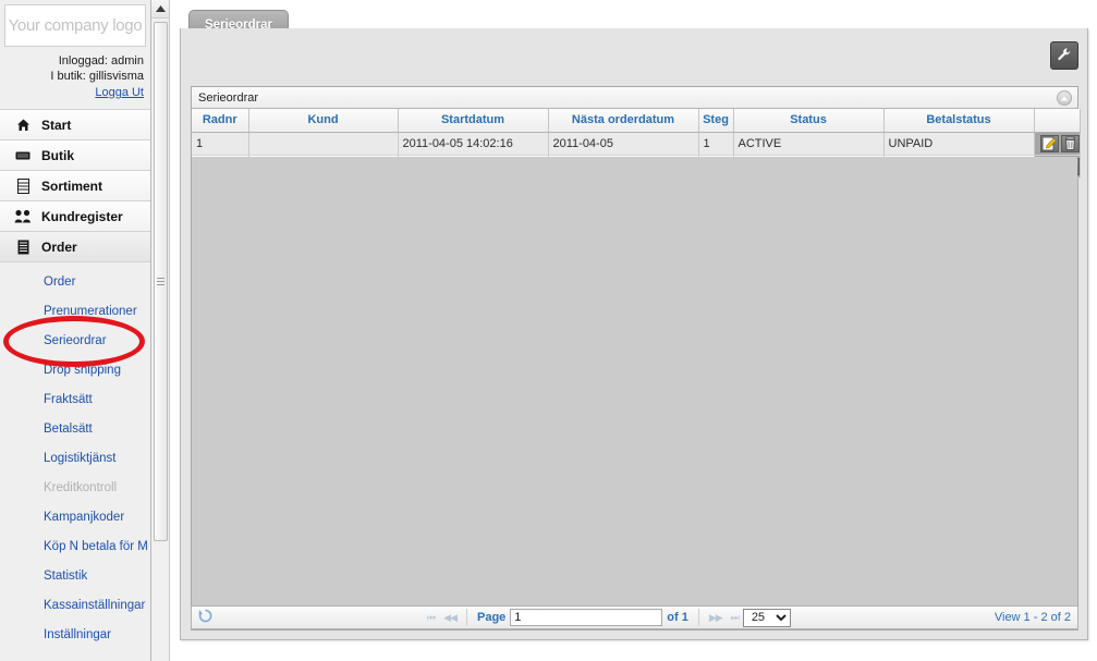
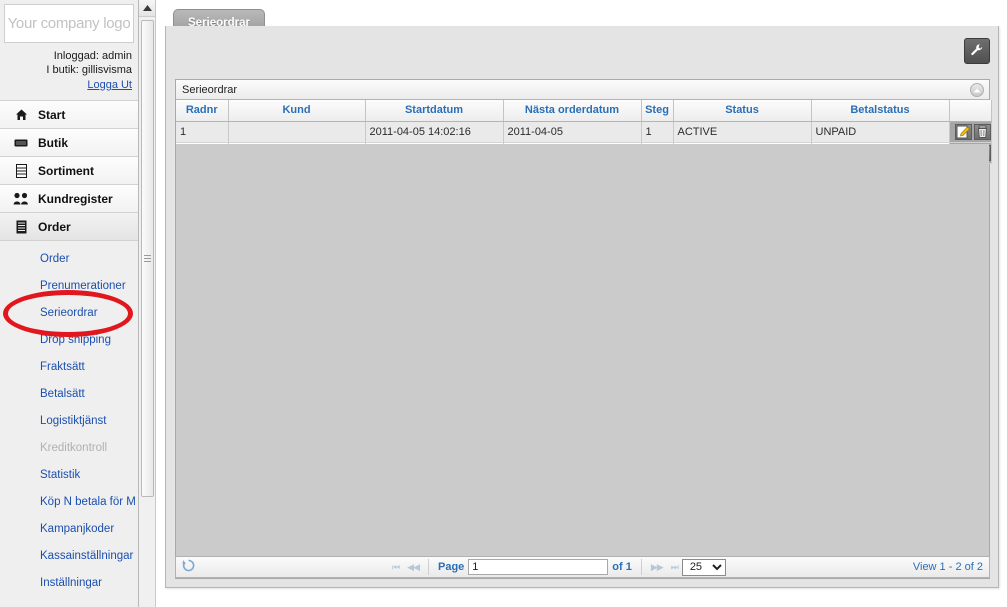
  Your company logo
  Inloggad: admin
  I butik: gillisvisma
  Logga Ut
  Start
  Butik
  Sortiment
  Kundregister
  Order
  Order
  Prenumerationer
  Serieordrar
  Drop shipping
  Fraktsätt
  Betalsätt
  Logistiktjänst
  Kreditkontroll
- Kampanjkoder
+ Statistik
  Köp N betala för M
- Statistik
+ Kampanjkoder
  Kassainställningar
  Inställningar
  Serieordrar
  Serieordrar
  Radnr	Kund	Startdatum	Nästa orderdatum	Steg	Status	Betalstatus
  1		2011-04-05 14:02:16	2011-04-05	1	ACTIVE	UNPAID
  ⏮
  ◀◀
  Page
  1
  of 1
  ▶▶
  ⏭
  25
  View 1 - 2 of 2
